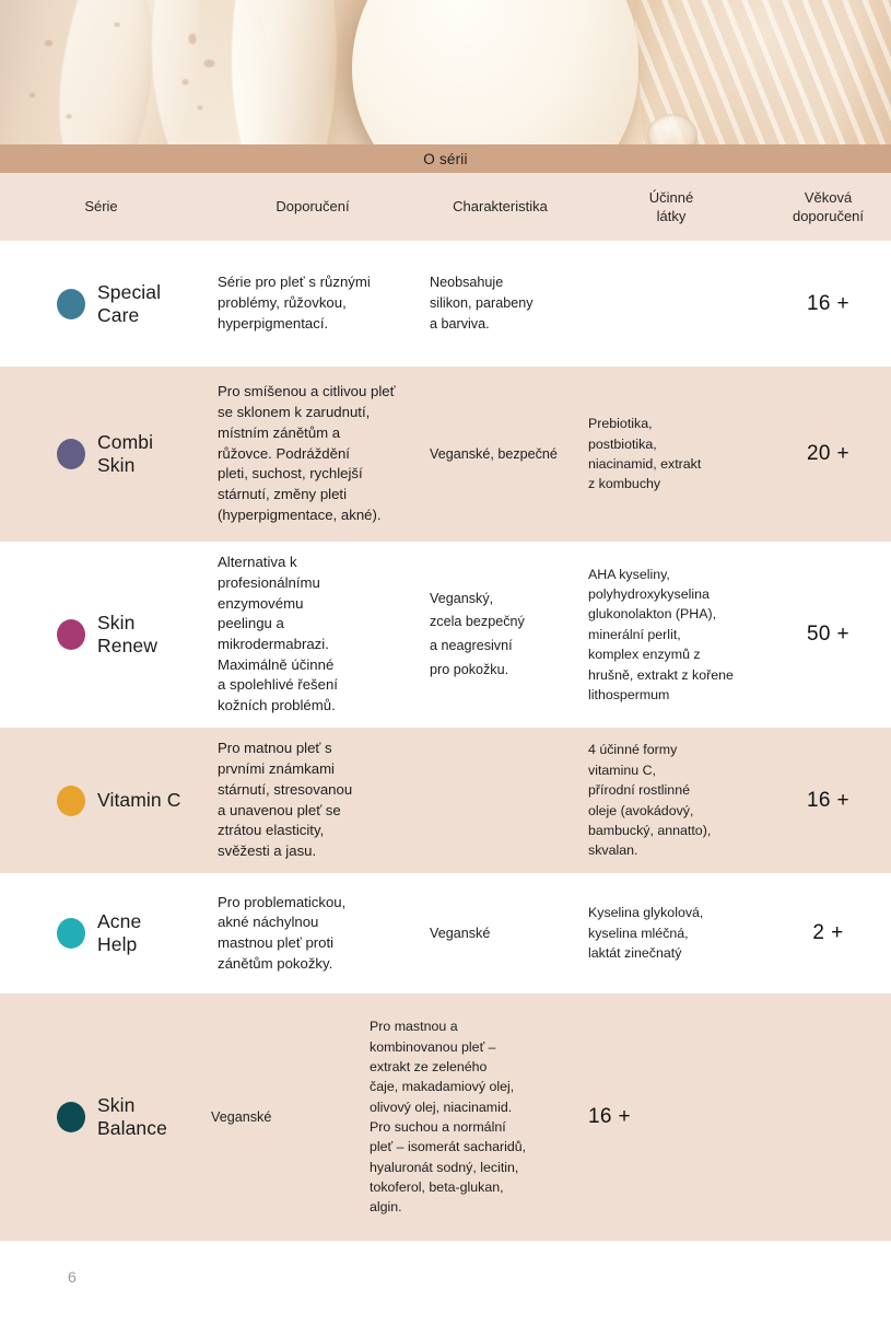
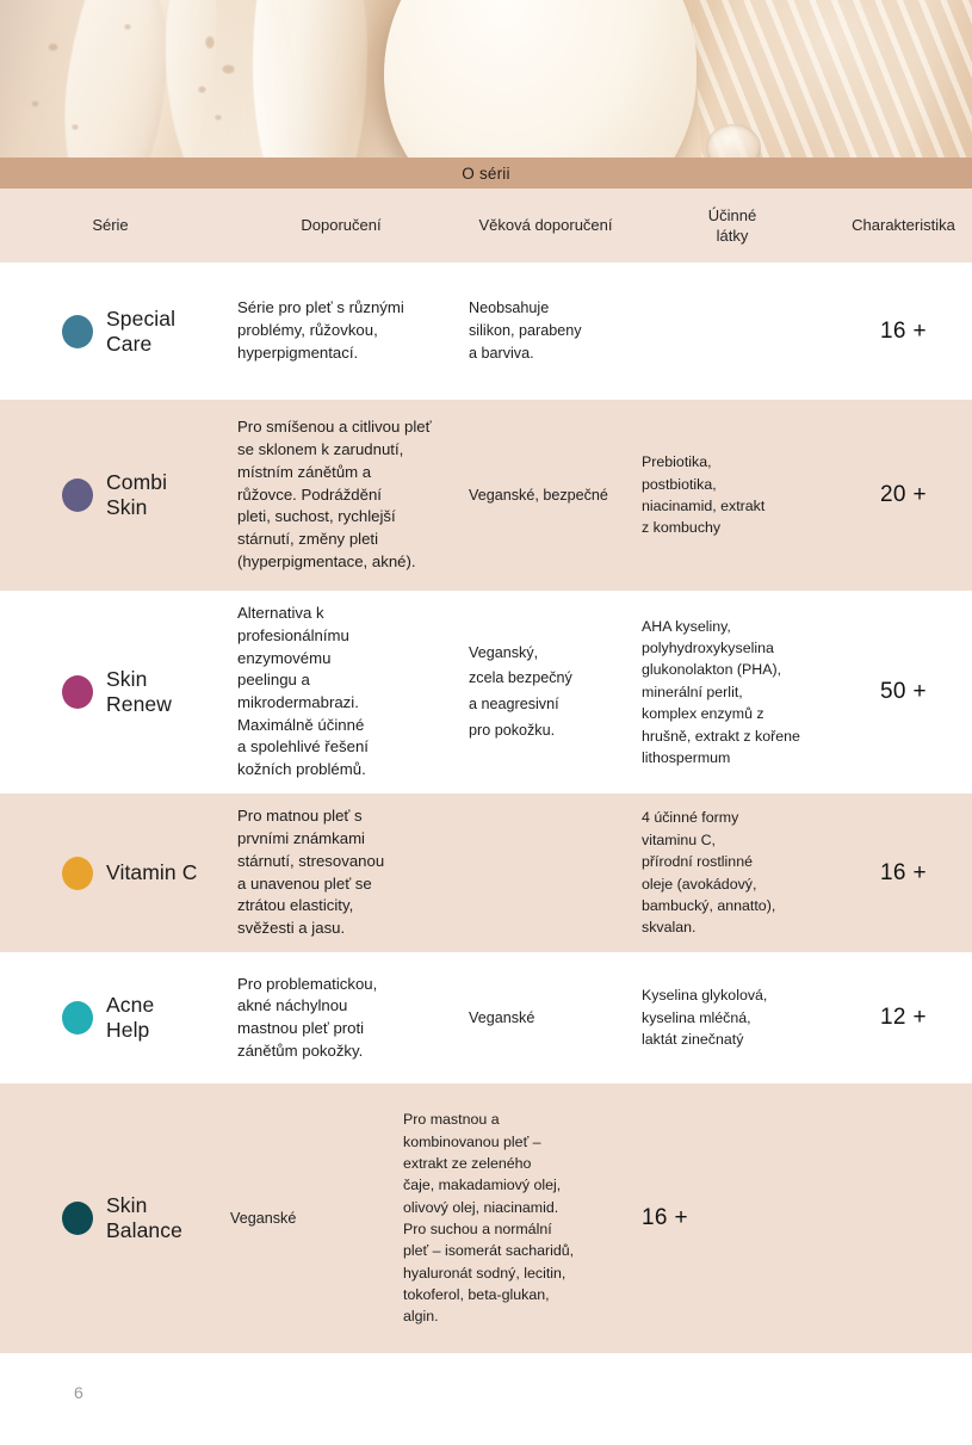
  O sérii
  Série
  Doporučení
- Charakteristika
+ Věková doporučení
  Účinné
  látky
- Věková doporučení
+ Charakteristika
  Special
  Care
  Série pro pleť s různými
  problémy, růžovkou,
  hyperpigmentací.
  Neobsahuje
  silikon, parabeny
  a barviva.
  16 +
  Combi
  Skin
  Pro smíšenou a citlivou pleť
  se sklonem k zarudnutí,
  místním zánětům a
  růžovce. Podráždění
  pleti, suchost, rychlejší
  stárnutí, změny pleti
  (hyperpigmentace, akné).
  Veganské, bezpečné
  Prebiotika,
  postbiotika,
  niacinamid, extrakt
  z kombuchy
  20 +
  Skin
  Renew
  Alternativa k
  profesionálnímu
  enzymovému
  peelingu a
  mikrodermabrazi.
  Maximálně účinné
  a spolehlivé řešení
  kožních problémů.
  Veganský,
  zcela bezpečný
  a neagresivní
  pro pokožku.
  AHA kyseliny,
  polyhydroxykyselina
  glukonolakton (PHA),
  minerální perlit,
  komplex enzymů z
  hrušně, extrakt z kořene
  lithospermum
  50 +
  Vitamin C
  Pro matnou pleť s
  prvními známkami
  stárnutí, stresovanou
  a unavenou pleť se
  ztrátou elasticity,
  svěžesti a jasu.
  4 účinné formy
  vitaminu C,
  přírodní rostlinné
  oleje (avokádový,
  bambucký, annatto),
  skvalan.
  16 +
  Acne
  Help
  Pro problematickou,
  akné náchylnou
  mastnou pleť proti
  zánětům pokožky.
  Veganské
  Kyselina glykolová,
  kyselina mléčná,
  laktát zinečnatý
- 2 +
+ 12 +
  Skin
  Balance
  Veganské
  Pro mastnou a
  kombinovanou pleť –
  extrakt ze zeleného
  čaje, makadamiový olej,
  olivový olej, niacinamid.
  Pro suchou a normální
  pleť – isomerát sacharidů,
  hyaluronát sodný, lecitin,
  tokoferol, beta-glukan,
  algin.
  16 +
  6
